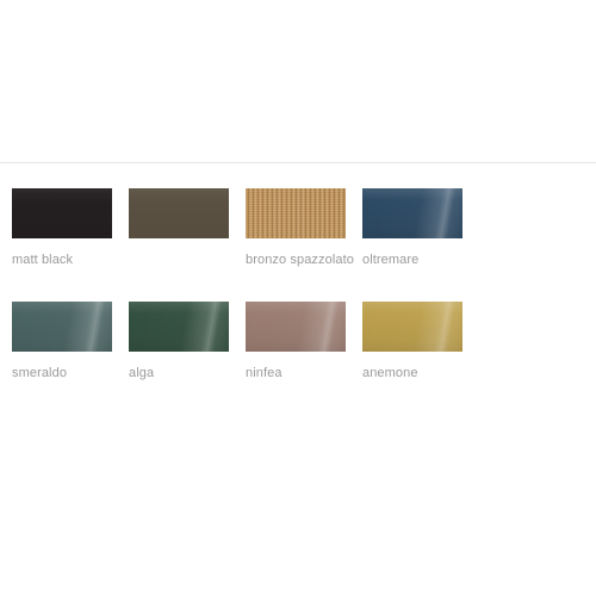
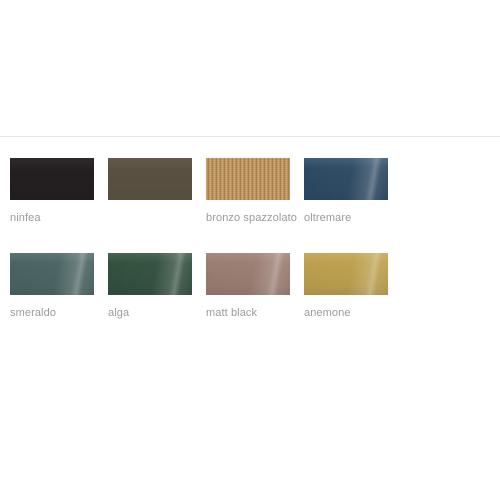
- matt black
+ ninfea
  bronzo spazzolato
  oltremare
  smeraldo
  alga
- ninfea
+ matt black
  anemone
